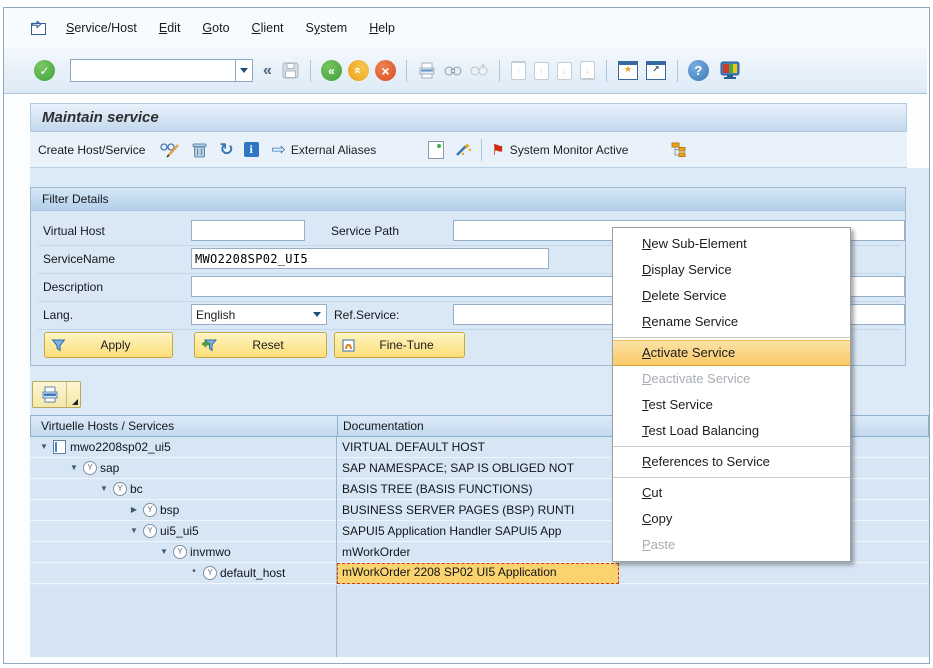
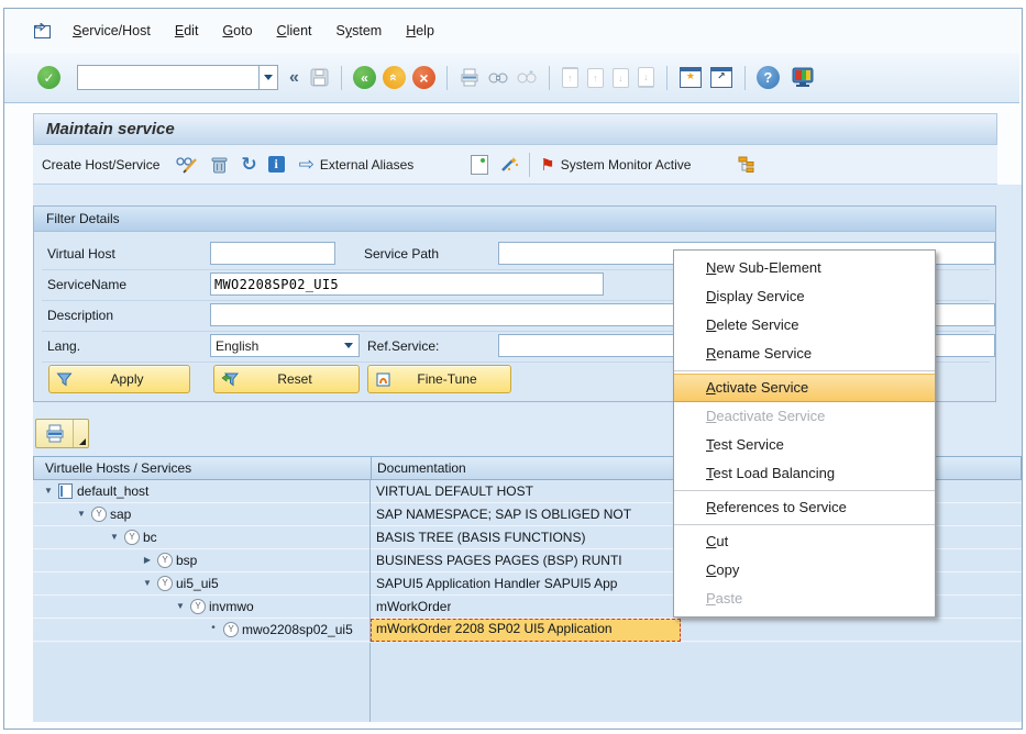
  Service/Host
  Edit
  Goto
  Client
  System
  Help
  ✓
  «
  «
  ×
  ↑
  ↑
  ↓
  ↓
  ★
  ↗
  ?
  Maintain service
  Create Host/Service
  ↻
  i
  ⇨
  External Aliases
  ⚑
  System Monitor Active
  Filter Details
  Virtual Host
  Service Path
  ServiceName
  MWO2208SP02_UI5
  Description
  Lang.
  English
  Ref.Service:
  Apply
  Reset
  Fine-Tune
  Virtuelle Hosts / Services
  Documentation
  ▼
- mwo2208sp02_ui5
+ default_host
  VIRTUAL DEFAULT HOST
  ▼
  sap
  SAP NAMESPACE; SAP IS OBLIGED NOT
  ▼
  bc
  BASIS TREE (BASIS FUNCTIONS)
  ▶
  bsp
- BUSINESS SERVER PAGES (BSP) RUNTI
+ BUSINESS PAGES PAGES (BSP) RUNTI
  ▼
  ui5_ui5
  SAPUI5 Application Handler SAPUI5 App
  ▼
  invmwo
  mWorkOrder
  •
- default_host
+ mwo2208sp02_ui5
  mWorkOrder 2208 SP02 UI5 Application
  New Sub-Element
  Display Service
  Delete Service
  Rename Service
  Activate Service
  Deactivate Service
  Test Service
  Test Load Balancing
  References to Service
  Cut
  Copy
  Paste
